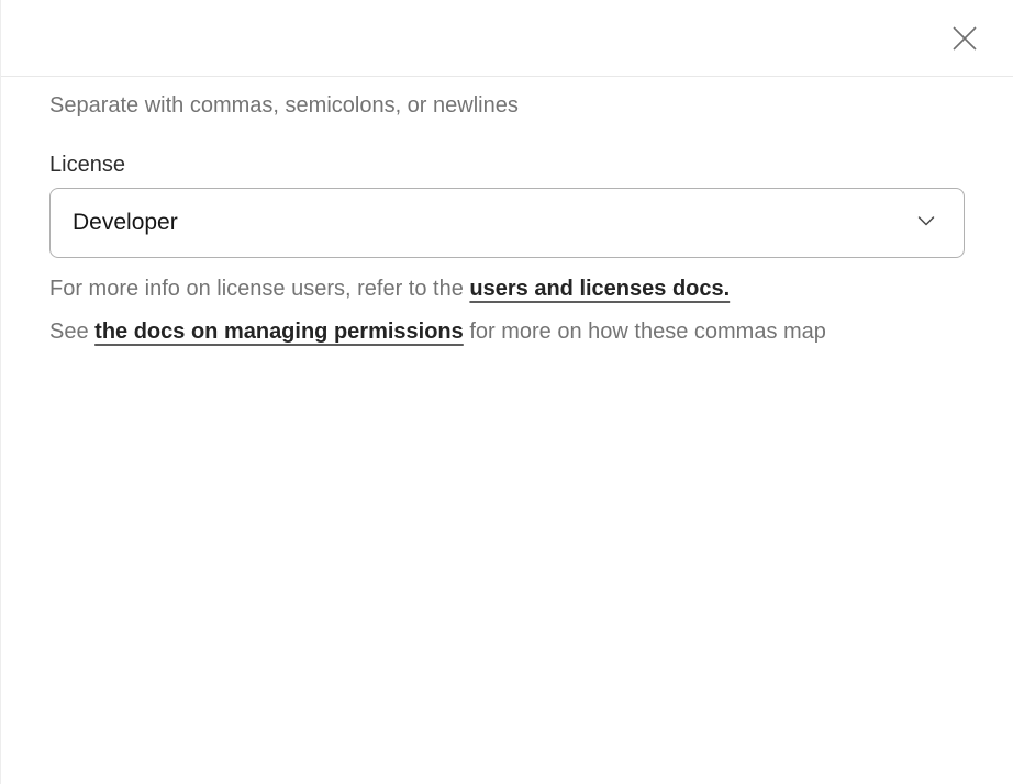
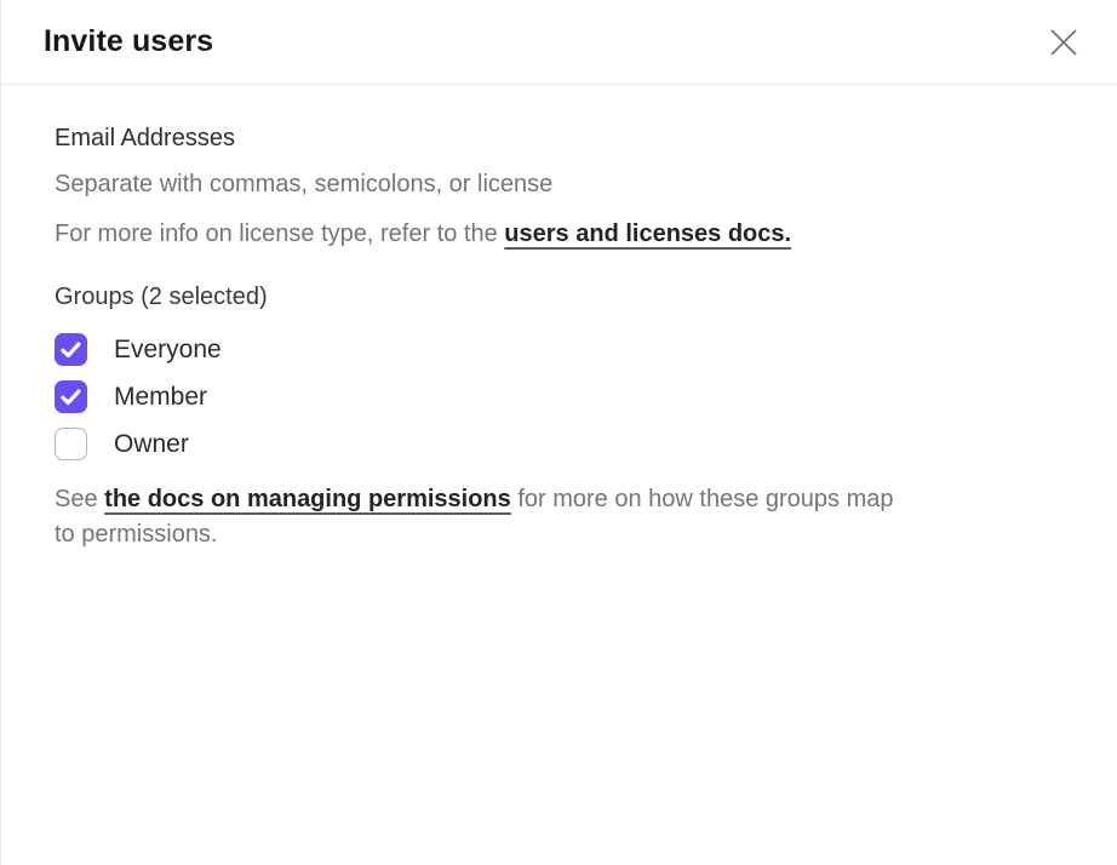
+ Invite users
+ Email Addresses
- Separate with commas, semicolons, or newlines
+ Separate with commas, semicolons, or license
- License
- Developer
- For more info on license users, refer to the users and licenses docs.
+ For more info on license type, refer to the users and licenses docs.
+ Groups (2 selected)
+ Everyone
+ Member
+ Owner
- See the docs on managing permissions for more on how these commas map
+ See the docs on managing permissions for more on how these groups map
+ to permissions.
